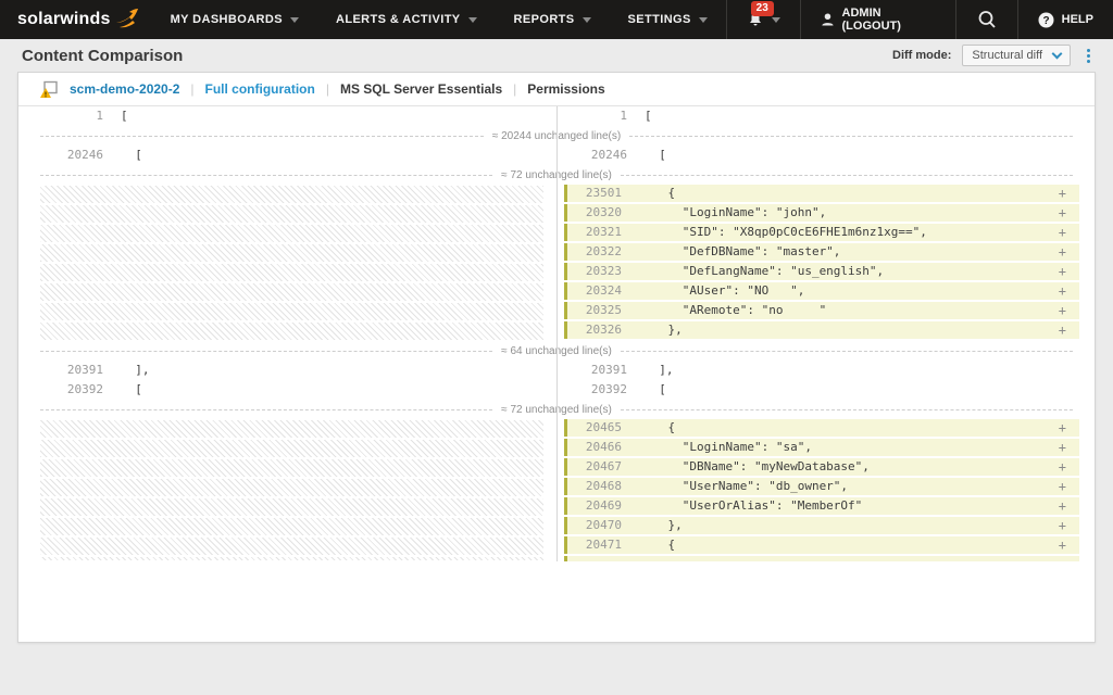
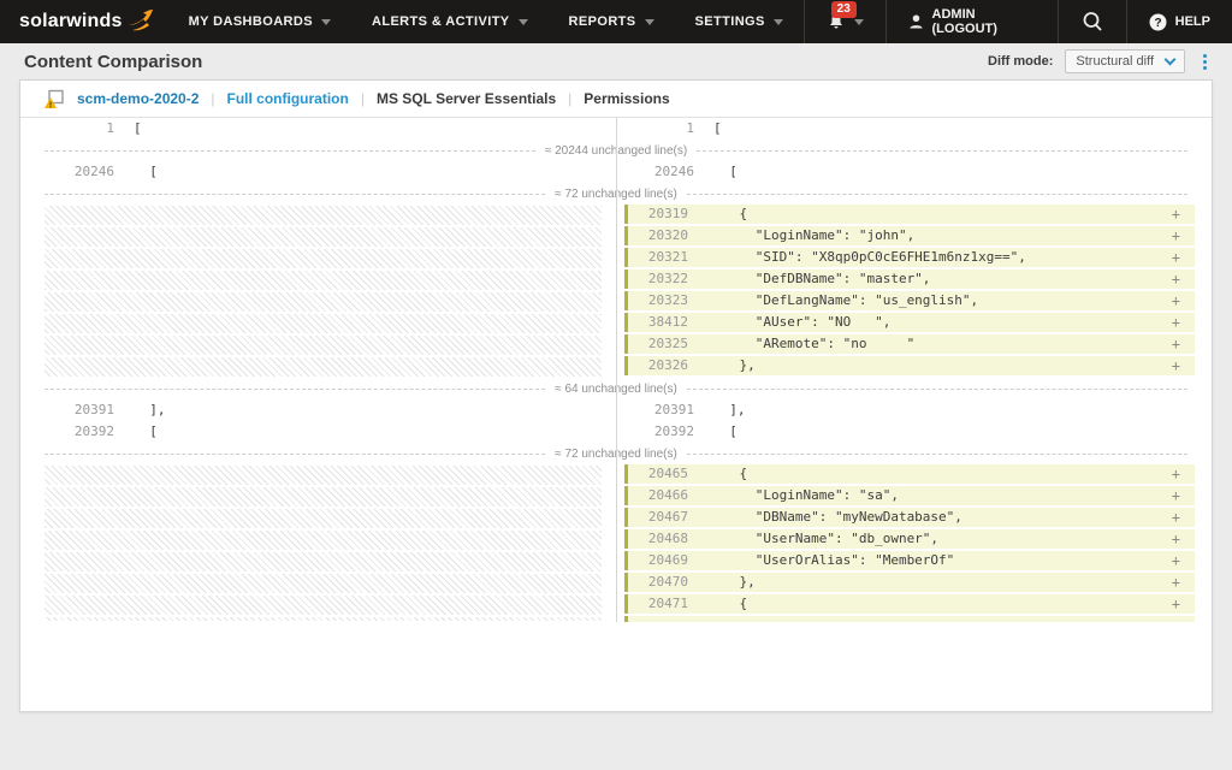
  solarwinds
  MY DASHBOARDS
  ALERTS & ACTIVITY
  REPORTS
  SETTINGS
  23
  ADMIN (LOGOUT)
  ?
  HELP
  Content Comparison
  Diff mode:
  Structural diff
  scm-demo-2020-2
  |
  Full configuration
  |
  MS SQL Server Essentials
  |
  Permissions
  1
  [
  1
  [
  ≈ 20244 unchanged line(s)
  20246
  [
  20246
  [
  ≈ 72 unchanged line(s)
- 23501
+ 20319
  {
  +
  20320
  "LoginName": "john",
  +
  20321
  "SID": "X8qp0pC0cE6FHE1m6nz1xg==",
  +
  20322
  "DefDBName": "master",
  +
  20323
  "DefLangName": "us_english",
  +
- 20324
+ 38412
  "AUser": "NO ",
  +
  20325
  "ARemote": "no "
  +
  20326
  },
  +
  ≈ 64 unchanged line(s)
  20391
  ],
  20391
  ],
  20392
  [
  20392
  [
  ≈ 72 unchanged line(s)
  20465
  {
  +
  20466
  "LoginName": "sa",
  +
  20467
  "DBName": "myNewDatabase",
  +
  20468
  "UserName": "db_owner",
  +
  20469
  "UserOrAlias": "MemberOf"
  +
  20470
  },
  +
  20471
  {
  +
